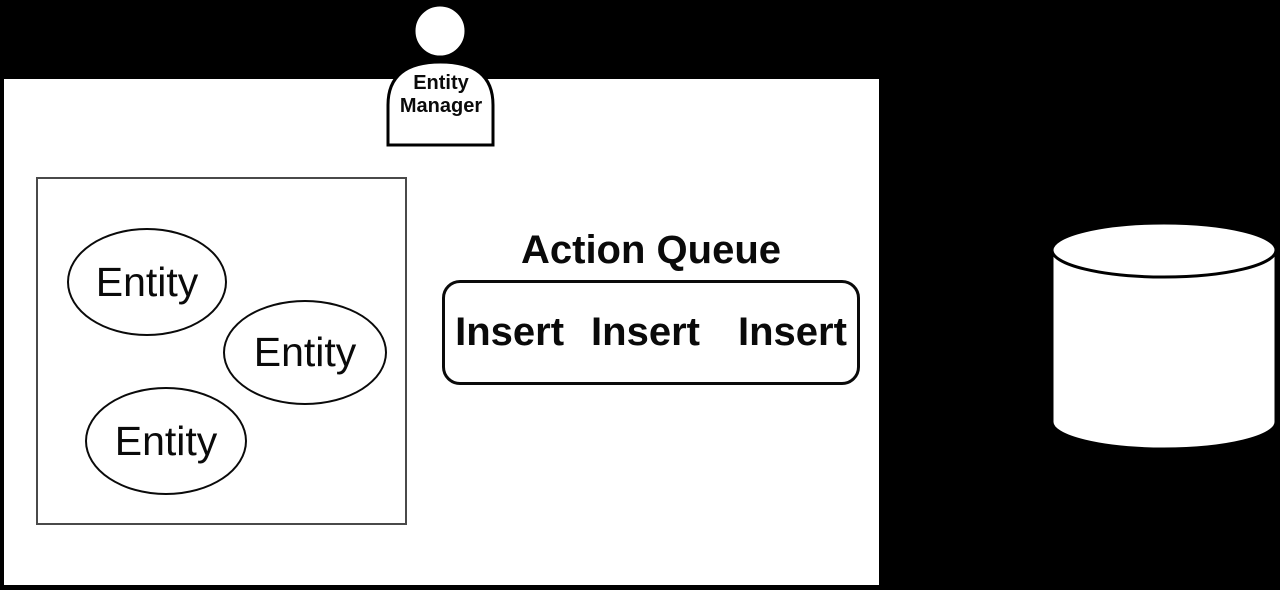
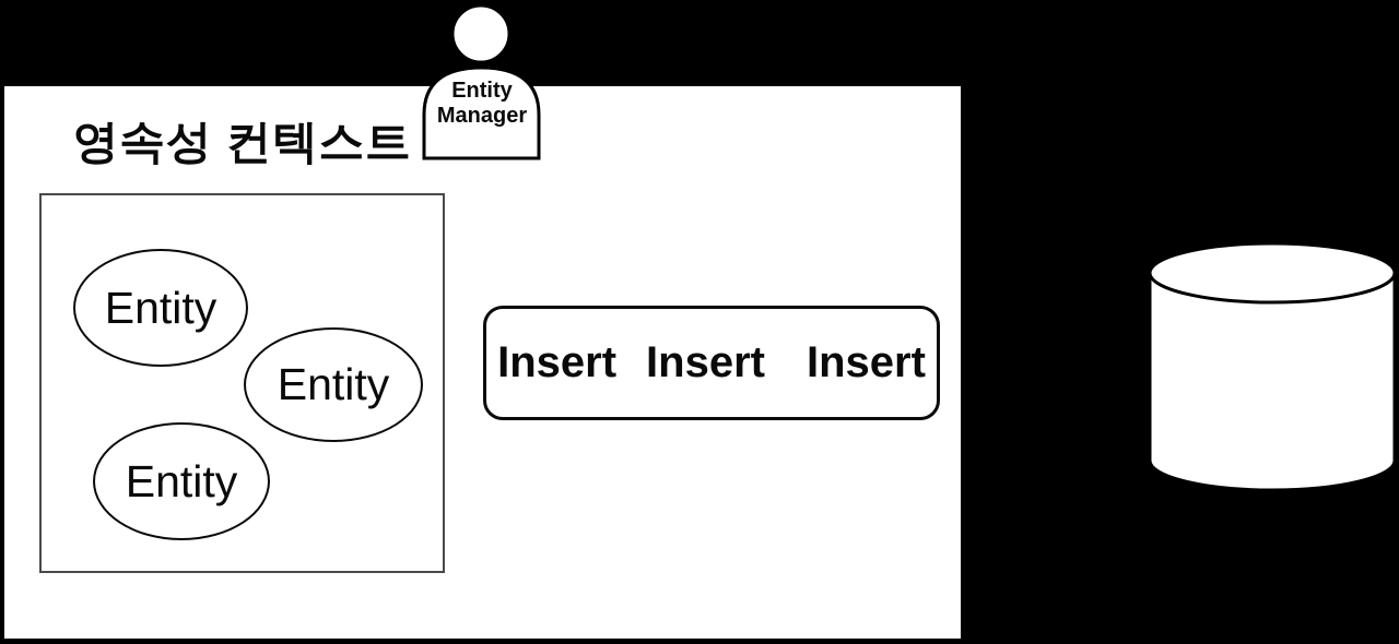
+ 영속성 컨텍스트
  Entity
  Entity
  Entity
- Action Queue
  Insert
  Insert
  Insert
  Entity
  Manager
